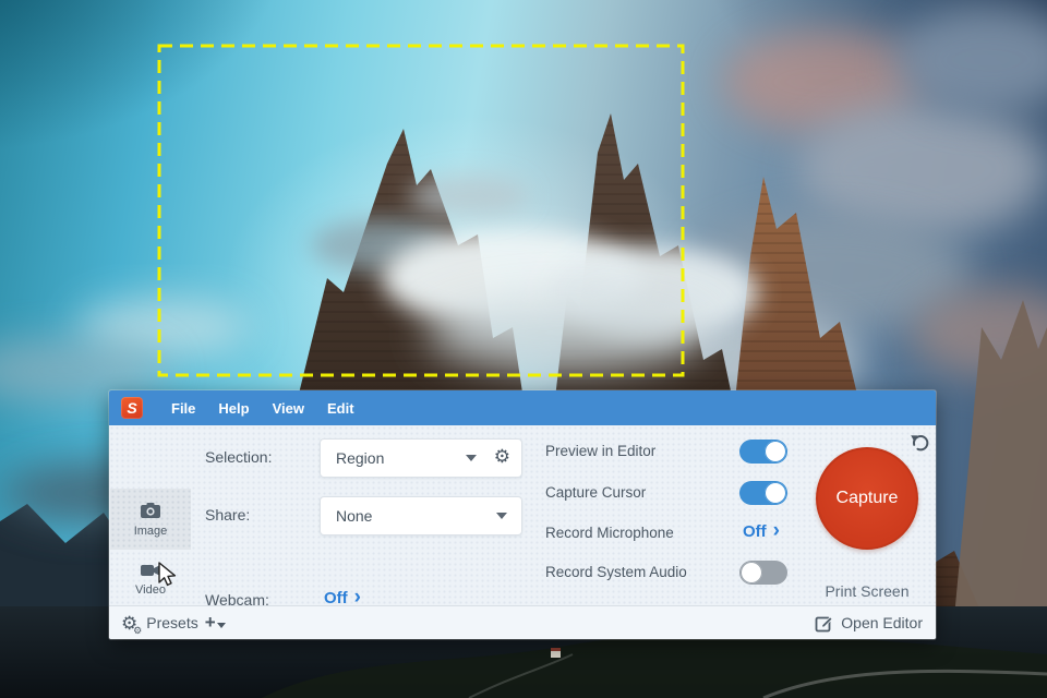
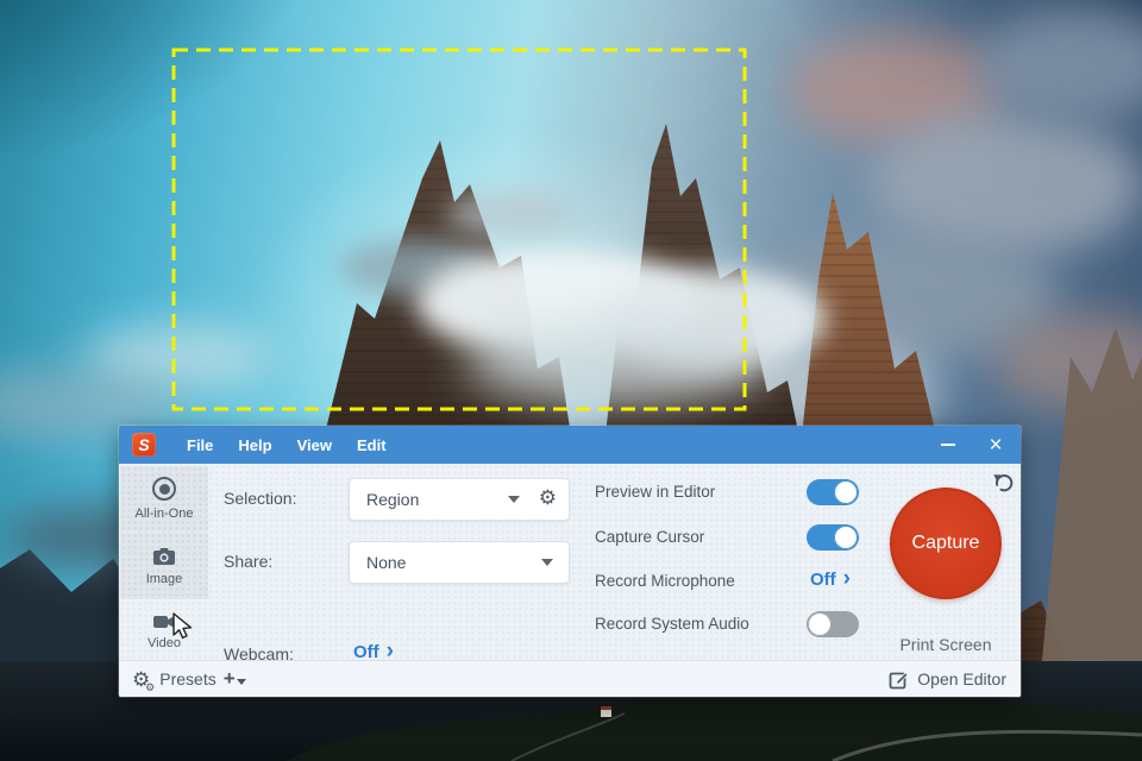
  S
  File
  Help
  View
  Edit
+ ×
+ All-in-One
  Image
  Video
  Selection:
  Region
  ⚙
  Share:
  None
  Webcam:
  Off
  ›
  Preview in Editor
  Capture Cursor
  Record Microphone
  Off
  ›
  Record System Audio
  Capture
  Print Screen
  ⚙
  ⚙
  Presets
  +
  Open Editor
